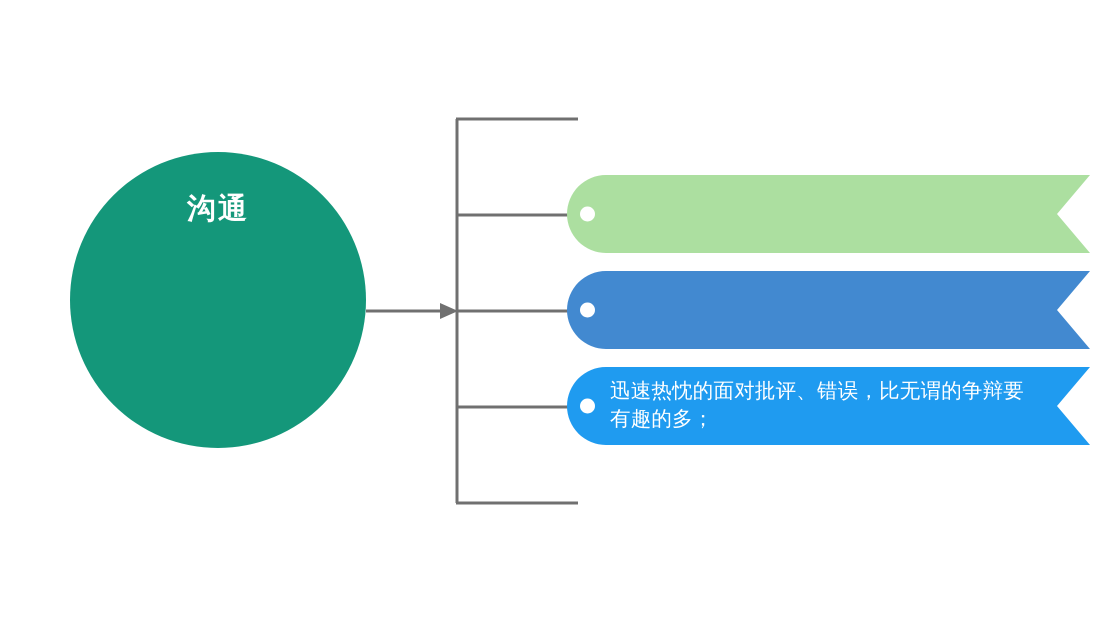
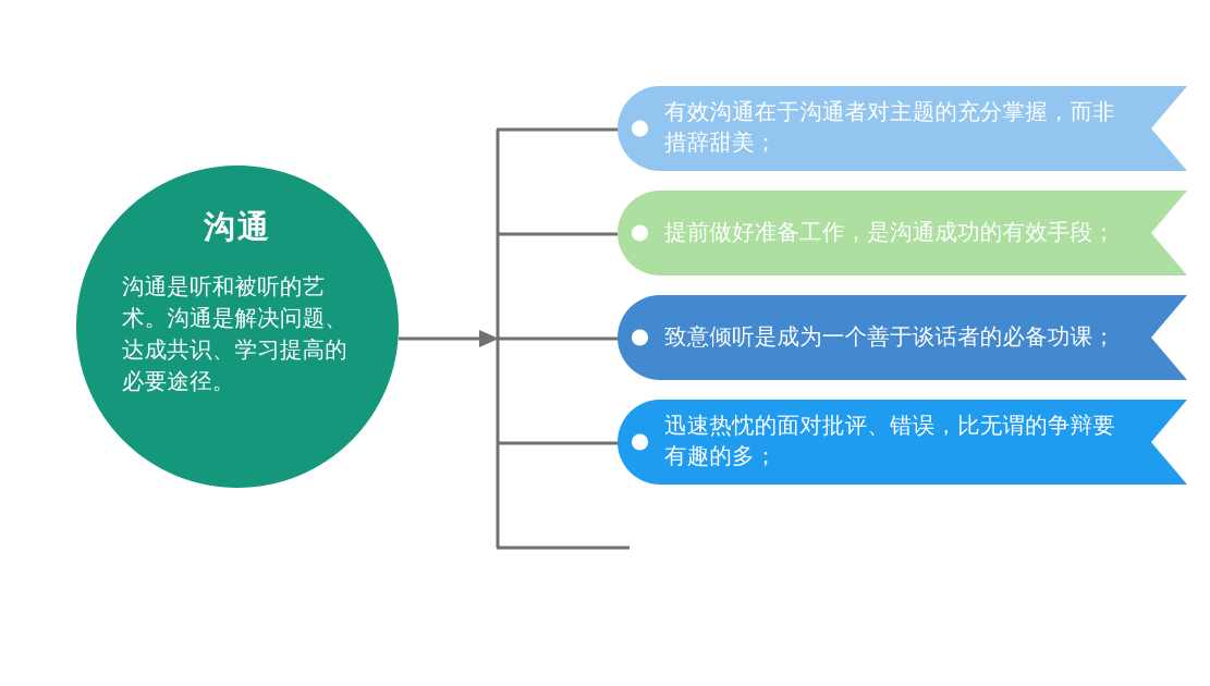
  沟通
+ 沟通是听和被听的艺术。沟通是解决问题、达成共识、学习提高的必要途径。
+ 有效沟通在于沟通者对主题的充分掌握，而非措辞甜美；
+ 提前做好准备工作，是沟通成功的有效手段；
+ 致意倾听是成为一个善于谈话者的必备功课；
  迅速热忱的面对批评、错误，比无谓的争辩要有趣的多；
